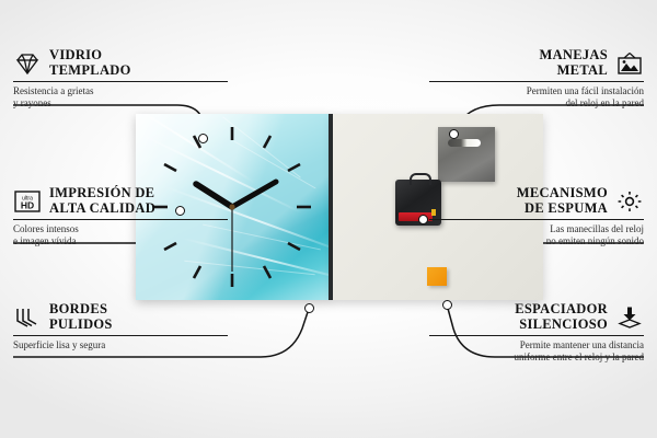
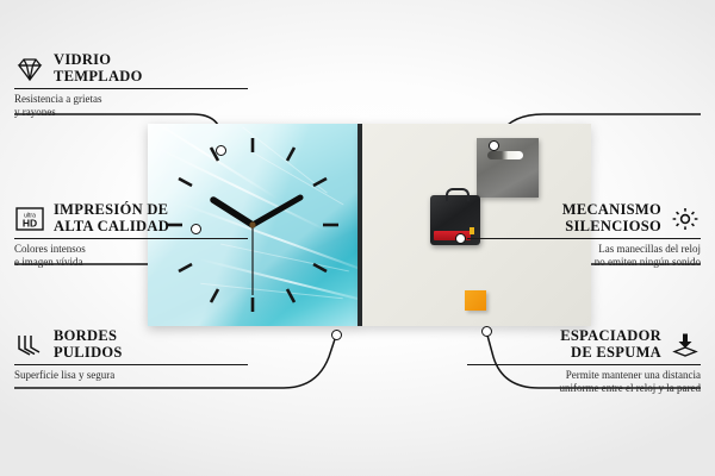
  VIDRIO
  TEMPLADO
  Resistencia a grietas
  y rayones
  HD
  IMPRESIÓN DE
  ALTA CALIDAD
  Colores intensos
  e imagen vívida
  BORDES
  PULIDOS
  Superficie lisa y segura
- MANEJAS
- METAL
- Permiten una fácil instalación
- del reloj en la pared
  MECANISMO
- DE ESPUMA
+ SILENCIOSO
  Las manecillas del reloj
  no emiten ningún sonido
  ESPACIADOR
- SILENCIOSO
+ DE ESPUMA
  Permite mantener una distancia
  uniforme entre el reloj y la pared
